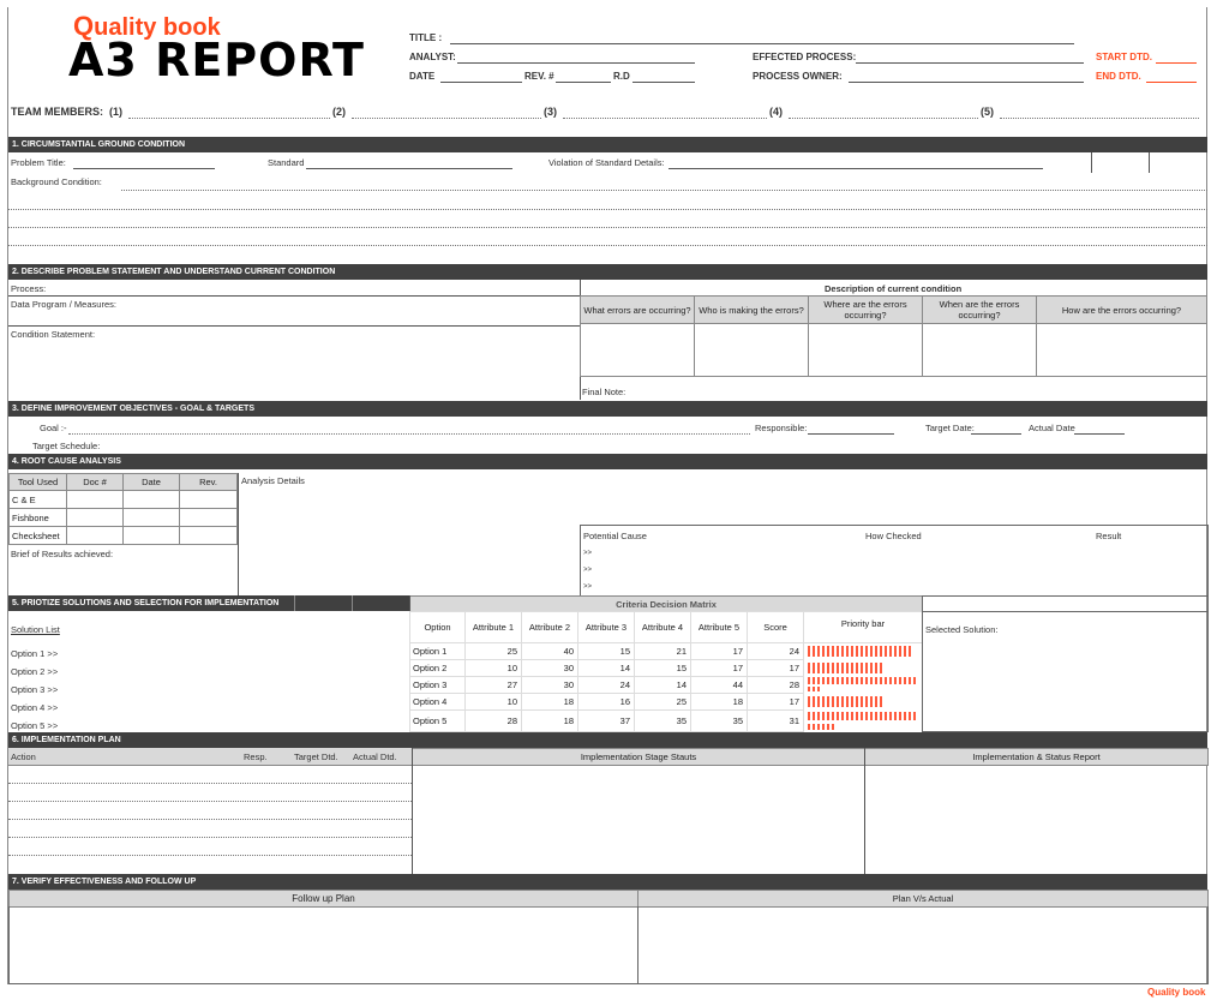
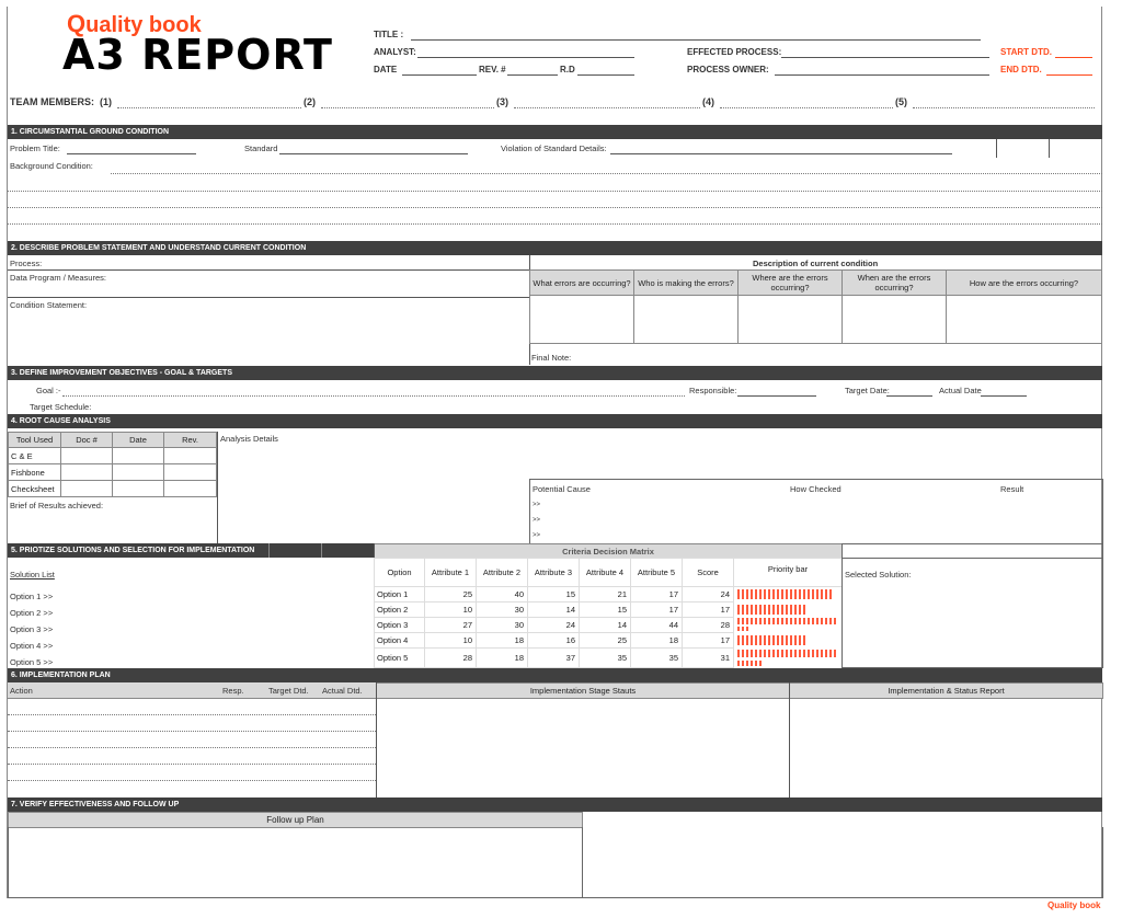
  Quality book
  A3 REPORT
  TITLE :
  ANALYST:
  DATE
  REV. #
  R.D
  EFFECTED PROCESS:
  PROCESS OWNER:
  START DTD.
  END DTD.
  TEAM MEMBERS:
  (1)
  (2)
  (3)
  (4)
  (5)
  Problem Title:
  Standard
  Violation of Standard Details:
  Background Condition:
  Process:
  Data Program / Measures:
  Condition Statement:
  Description of current condition
  What errors are occurring?
  Who is making the errors?
  Where are the errors occurring?
  When are the errors occurring?
  How are the errors occurring?
  Final Note:
  Goal :-
  Responsible:
  Target Date:
  Actual Date
  Target Schedule:
  Tool Used
  Doc #
  Date
  Rev.
  C & E
  Fishbone
  Checksheet
  Brief of Results achieved:
  Analysis Details
  Potential Cause
  How Checked
  Result
  Criteria Decision Matrix
  Solution List
  Option 1 >>
  Option 2 >>
  Option 3 >>
  Option 4 >>
  Option 5 >>
  Option
  Attribute 1
  Attribute 2
  Attribute 3
  Attribute 4
  Attribute 5
  Score
  Priority bar
  Selected Solution:
  Option 1
  25
  40
  15
  21
  17
  24
  Option 2
  10
  30
  14
  15
  17
  17
  Option 3
  27
  30
  24
  14
  44
  28
  Option 4
  10
  18
  16
  25
  18
  17
  Option 5
  28
  18
  37
  35
  35
  31
  Action
  Resp.
  Target Dtd.
  Actual Dtd.
  Implementation Stage Stauts
  Implementation & Status Report
  Follow up Plan
- Plan V/s Actual
  Quality book
